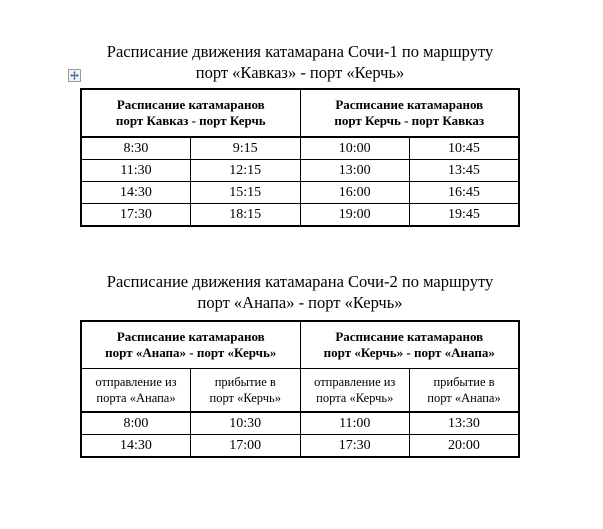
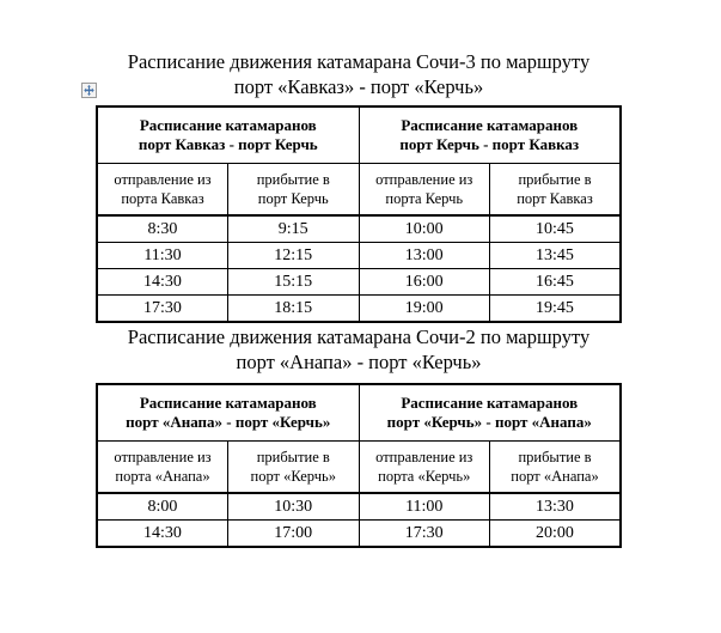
- Расписание движения катамарана Сочи-1 по маршруту
+ Расписание движения катамарана Сочи-3 по маршруту
  порт «Кавказ» - порт «Керчь»
  Расписание катамаранов порт Кавказ - порт Керчь	Расписание катамаранов порт Керчь - порт Кавказ
+ отправление из порта Кавказ	прибытие в порт Керчь	отправление из порта Керчь	прибытие в порт Кавказ
  8:30	9:15	10:00	10:45
  11:30	12:15	13:00	13:45
  14:30	15:15	16:00	16:45
  17:30	18:15	19:00	19:45
  Расписание движения катамарана Сочи-2 по маршруту
  порт «Анапа» - порт «Керчь»
  Расписание катамаранов порт «Анапа» - порт «Керчь»	Расписание катамаранов порт «Керчь» - порт «Анапа»
  отправление из порта «Анапа»	прибытие в порт «Керчь»	отправление из порта «Керчь»	прибытие в порт «Анапа»
  8:00	10:30	11:00	13:30
  14:30	17:00	17:30	20:00
